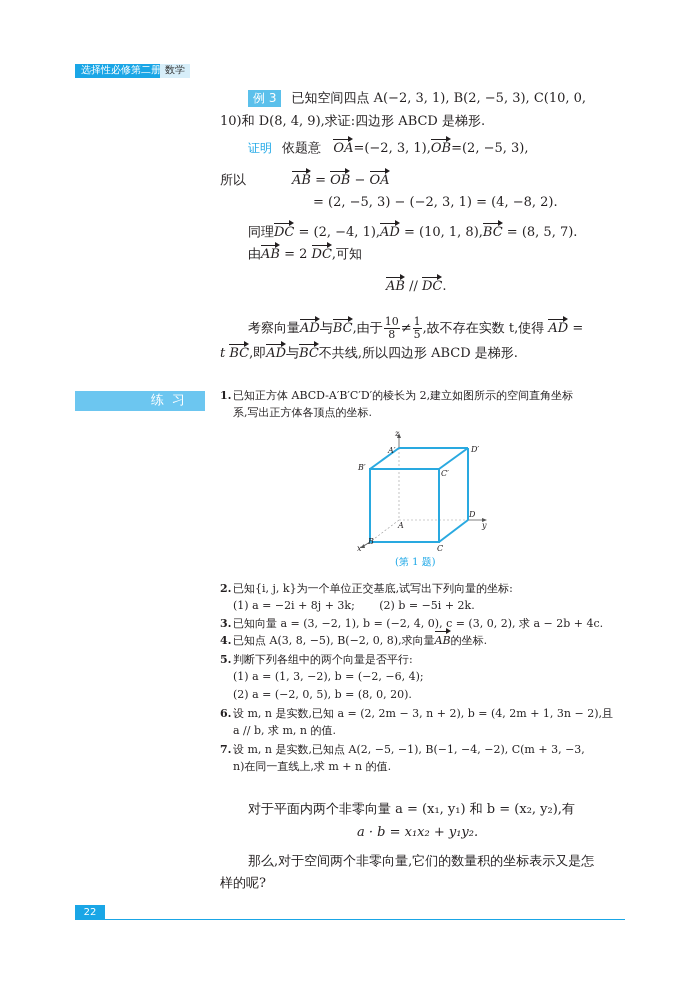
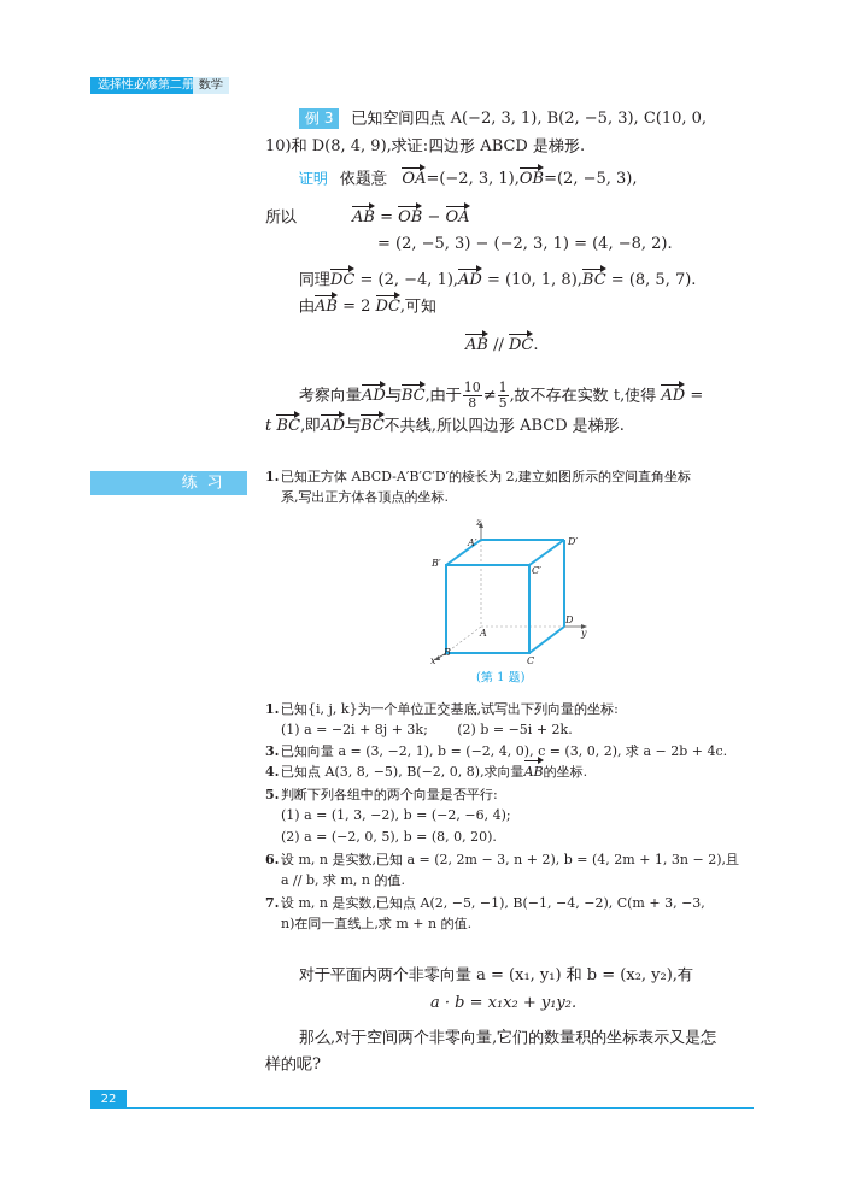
  选择性必修第二册
  数学
  例 3 已知空间四点 A(−2, 3, 1), B(2, −5, 3), C(10, 0,
  10)和 D(8, 4, 9),求证:四边形 ABCD 是梯形.
  证明 依题意 OA=(−2, 3, 1),OB=(2, −5, 3),
  所以
  AB = OB − OA
  = (2, −5, 3) − (−2, 3, 1) = (4, −8, 2).
  同理DC = (2, −4, 1),AD = (10, 1, 8),BC = (8, 5, 7).
  由AB = 2 DC,可知
  AB // DC.
  考察向量AD与BC,由于
  10
  8
  ≠
  1
  5
  ,故不存在实数 t,使得 AD =
  t BC,即AD与BC不共线,所以四边形 ABCD 是梯形.
  练习
  1.已知正方体 ABCD-A′B′C′D′的棱长为 2,建立如图所示的空间直角坐标
  系,写出正方体各顶点的坐标.
  z
  A′
  D′
  B′
  C′
  A
  D
  y
  B
  x
  C
  (第 1 题)
- 2.已知{i, j, k}为一个单位正交基底,试写出下列向量的坐标:
+ 1.已知{i, j, k}为一个单位正交基底,试写出下列向量的坐标:
  (1) a = −2i + 8j + 3k; (2) b = −5i + 2k.
  3.已知向量 a = (3, −2, 1), b = (−2, 4, 0), c = (3, 0, 2), 求 a − 2b + 4c.
  4.已知点 A(3, 8, −5), B(−2, 0, 8),求向量AB的坐标.
  5.判断下列各组中的两个向量是否平行:
  (1) a = (1, 3, −2), b = (−2, −6, 4);
  (2) a = (−2, 0, 5), b = (8, 0, 20).
  6.设 m, n 是实数,已知 a = (2, 2m − 3, n + 2), b = (4, 2m + 1, 3n − 2),且
  a // b, 求 m, n 的值.
  7.设 m, n 是实数,已知点 A(2, −5, −1), B(−1, −4, −2), C(m + 3, −3,
  n)在同一直线上,求 m + n 的值.
  对于平面内两个非零向量 a = (x₁, y₁) 和 b = (x₂, y₂),有
  a · b = x₁x₂ + y₁y₂.
  那么,对于空间两个非零向量,它们的数量积的坐标表示又是怎
  样的呢?
  22
